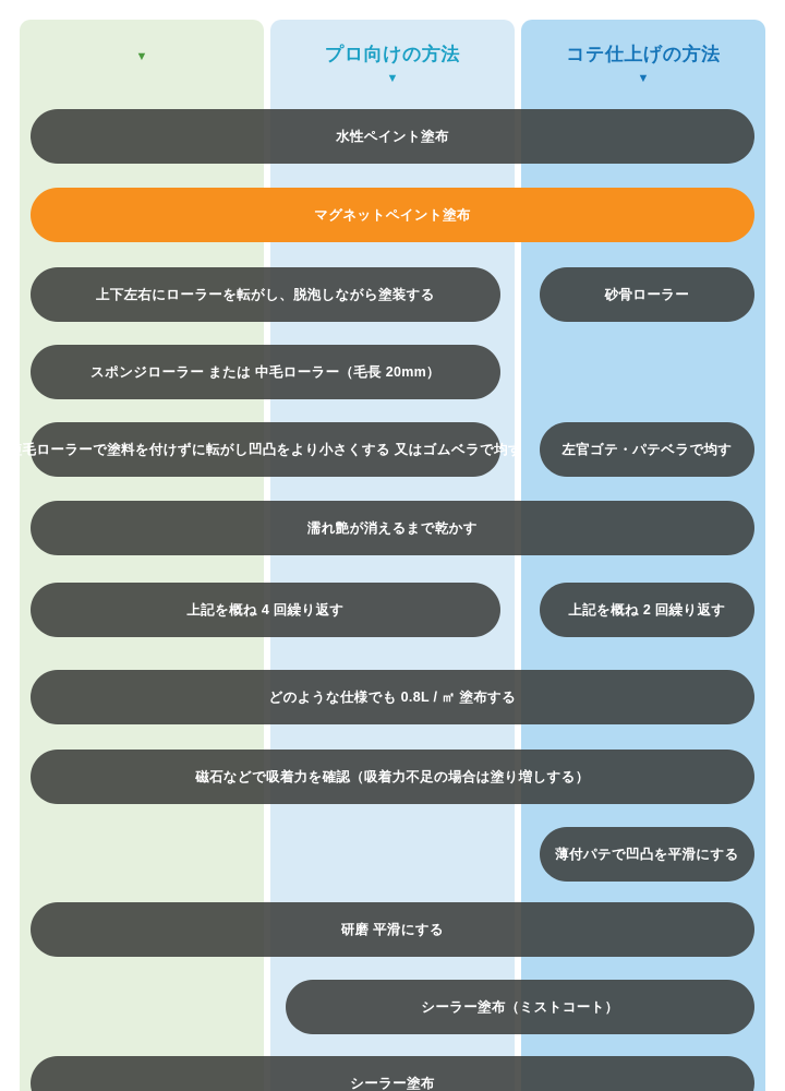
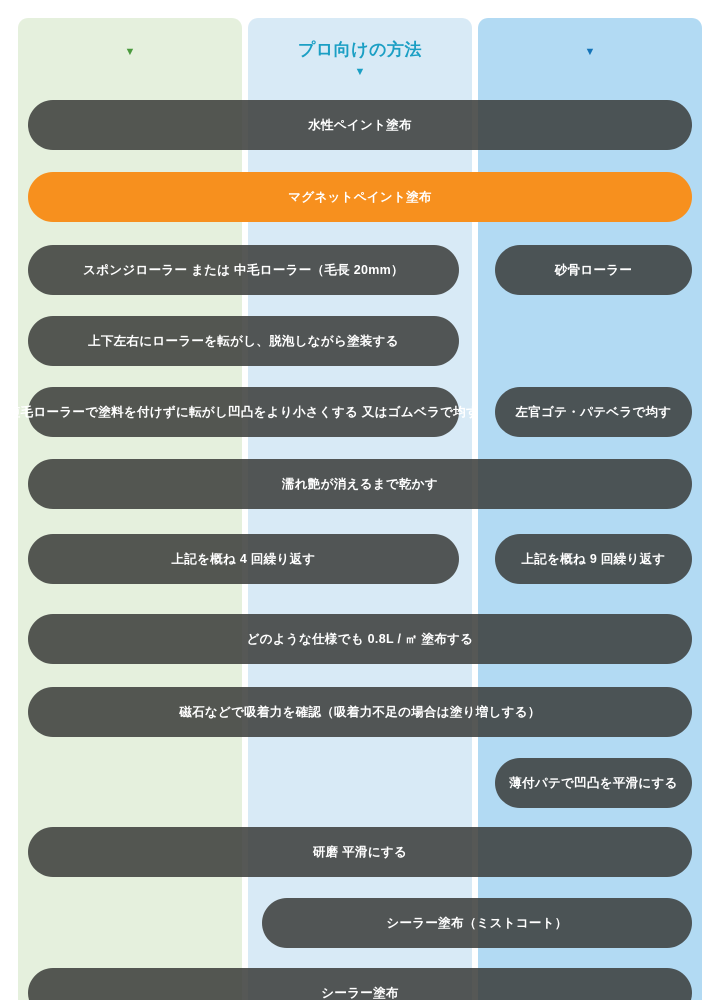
  ▼
  プロ向けの方法
  ▼
- コテ仕上げの方法
  ▼
  水性ペイント塗布
  マグネットペイント塗布
- 上下左右にローラーを転がし、脱泡しながら塗装する
+ スポンジローラー または 中毛ローラー（毛長 20mm）
  砂骨ローラー
- スポンジローラー または 中毛ローラー（毛長 20mm）
+ 上下左右にローラーを転がし、脱泡しながら塗装する
  短毛ローラーで塗料を付けずに転がし凹凸をより小さくする 又はゴムベラで均す
  左官ゴテ・パテベラで均す
  濡れ艶が消えるまで乾かす
  上記を概ね 4 回繰り返す
- 上記を概ね 2 回繰り返す
+ 上記を概ね 9 回繰り返す
  どのような仕様でも 0.8L / ㎡ 塗布する
  磁石などで吸着力を確認（吸着力不足の場合は塗り増しする）
  薄付パテで凹凸を平滑にする
  研磨 平滑にする
  シーラー塗布（ミストコート）
  シーラー塗布
